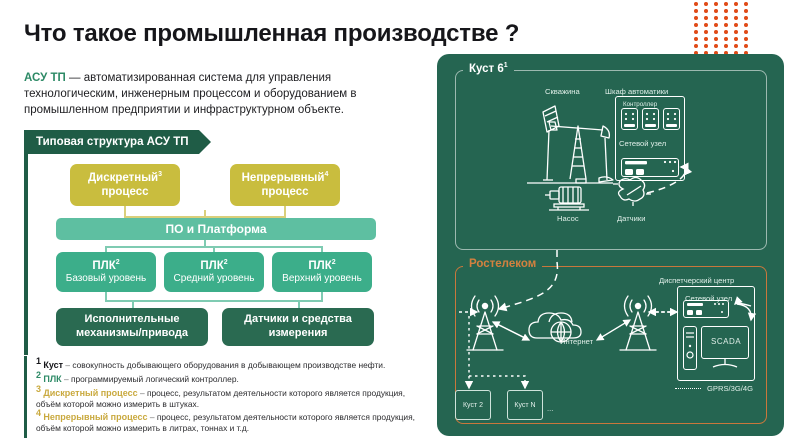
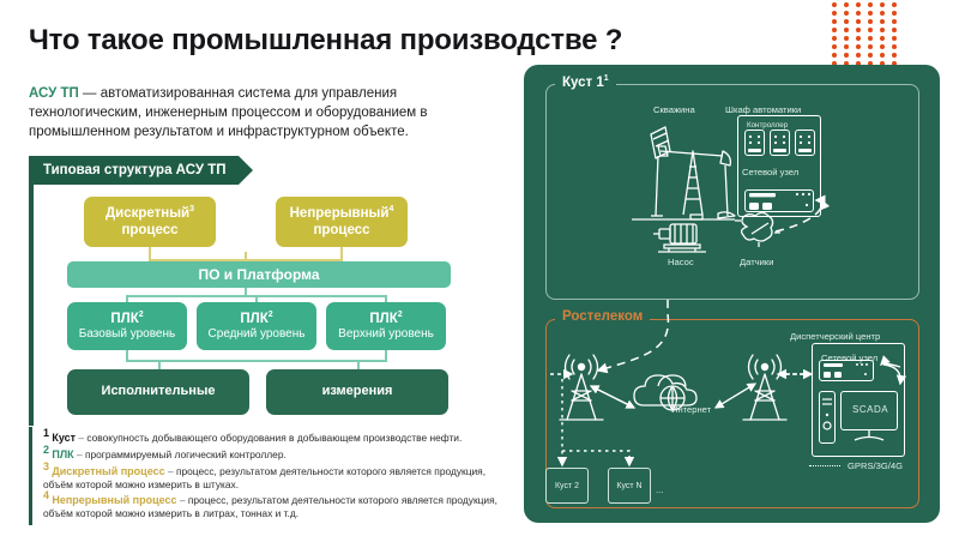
  Что такое промышленная производстве ?
- АСУ ТП — автоматизированная система для управления технологическим, инженерным процессом и оборудованием в промышленном предприятии и инфраструктурном объекте.
+ АСУ ТП — автоматизированная система для управления технологическим, инженерным процессом и оборудованием в промышленном результатом и инфраструктурном объекте.
  Типовая структура АСУ ТП
  Дискретный
  процесс
  Непрерывный
  процесс
  ПО и Платформа
  ПЛК
  Базовый уровень
  ПЛК
  Средний уровень
  ПЛК
  Верхний уровень
  Исполнительные
- механизмы/привода
- Датчики и средства
  измерения
  1 Куст – совокупность добывающего оборудования в добывающем производстве нефти.
  2 ПЛК – программируемый логический контроллер.
  3 Дискретный процесс – процесс, результатом деятельности которого является продукция, объём которой можно измерить в штуках.
  4 Непрерывный процесс – процесс, результатом деятельности которого является продукция, объём которой можно измерить в литрах, тоннах и т.д.
- Куст 6
+ Куст 1
  Ростелеком
  Скважина
  Шкаф автоматики
  Сетевой узел
  Насос
  Датчики
  нтернет
  Диспетчерский центр
  Сетевой узел
  SCADA
  ...
  GPRS/3G/4G
